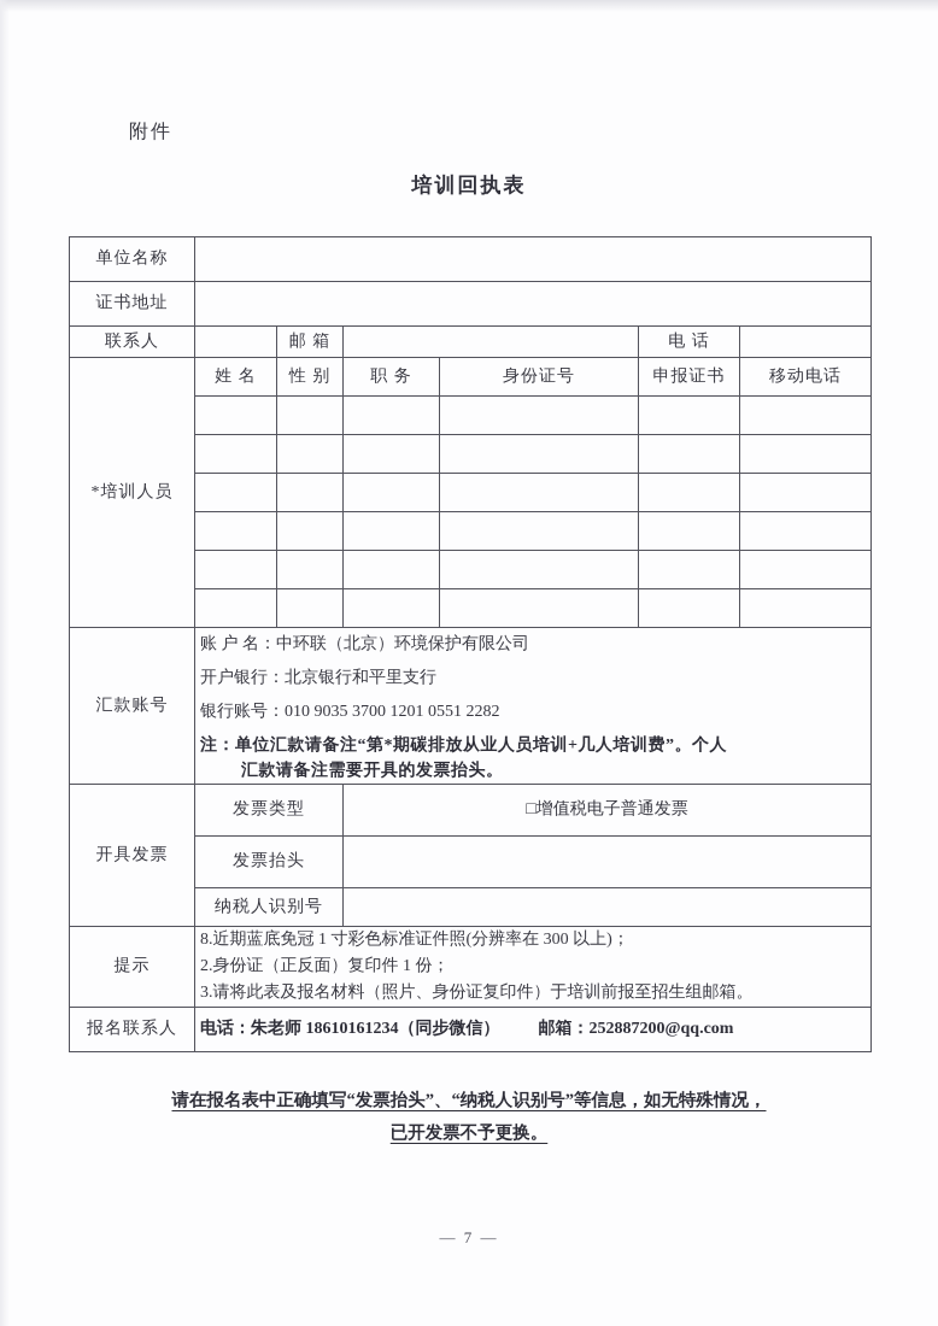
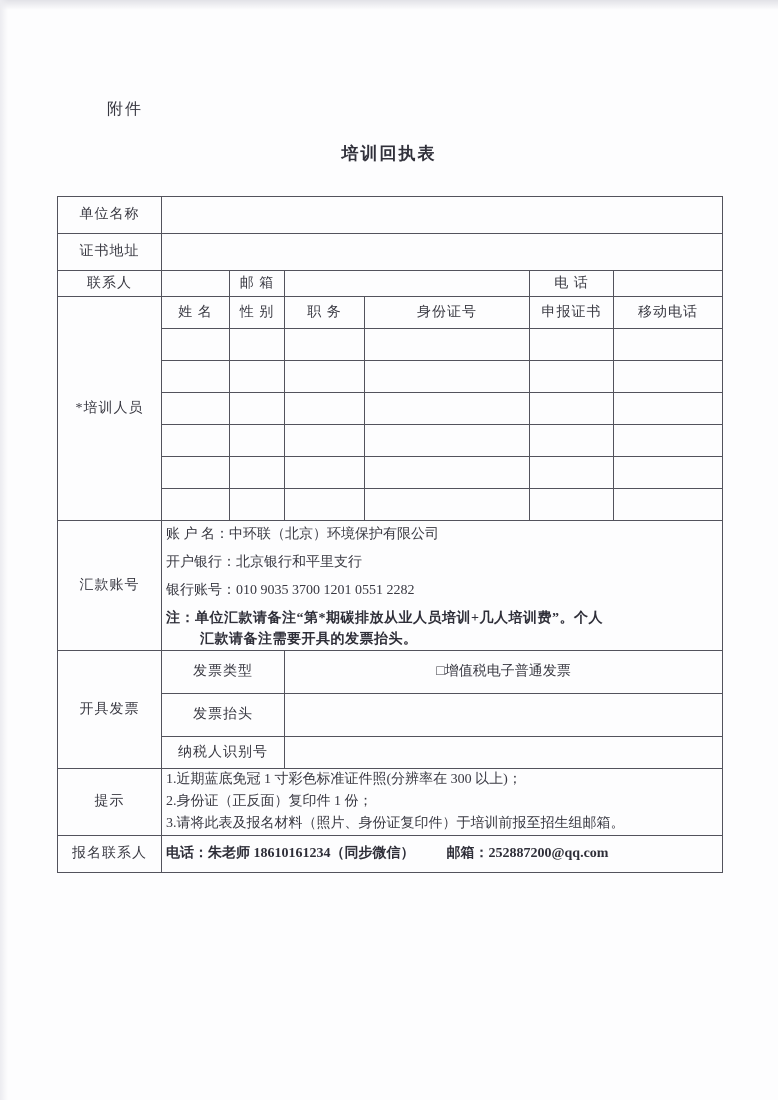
  附件
  培训回执表
  单位名称
  证书地址
  联系人		邮 箱		电 话
  *培训人员	姓 名	性 别	职 务	身份证号	申报证书	移动电话
  汇款账号	账 户 名：中环联（北京）环境保护有限公司 开户银行：北京银行和平里支行 银行账号：010 9035 3700 1201 0551 2282 注：单位汇款请备注“第*期碳排放从业人员培训+几人培训费”。个人 汇款请备注需要开具的发票抬头。
  开具发票	发票类型	□增值税电子普通发票
  发票抬头
  纳税人识别号
- 提示	8.近期蓝底免冠 1 寸彩色标准证件照(分辨率在 300 以上)； 2.身份证（正反面）复印件 1 份； 3.请将此表及报名材料（照片、身份证复印件）于培训前报至招生组邮箱。
+ 提示	1.近期蓝底免冠 1 寸彩色标准证件照(分辨率在 300 以上)； 2.身份证（正反面）复印件 1 份； 3.请将此表及报名材料（照片、身份证复印件）于培训前报至招生组邮箱。
  报名联系人	电话：朱老师 18610161234（同步微信） 邮箱：252887200@qq.com
- 请在报名表中正确填写“发票抬头”、“纳税人识别号”等信息，如无特殊情况，
- 已开发票不予更换。
- — 7 —
